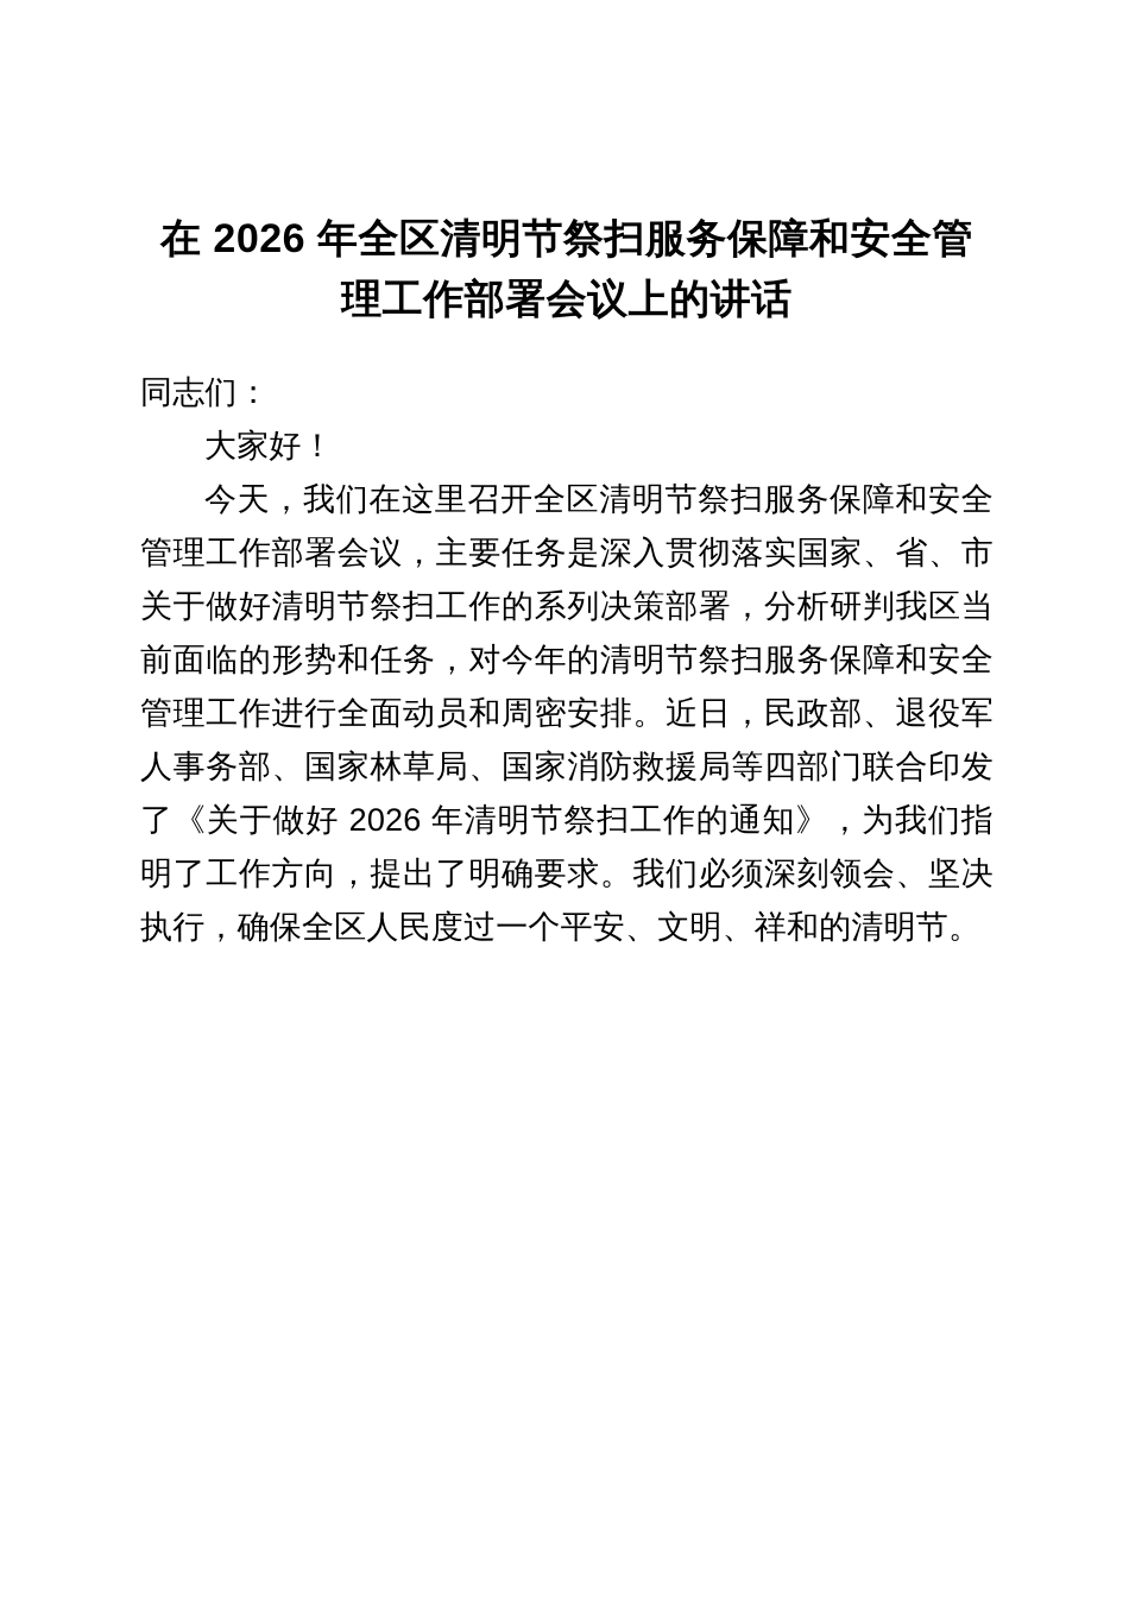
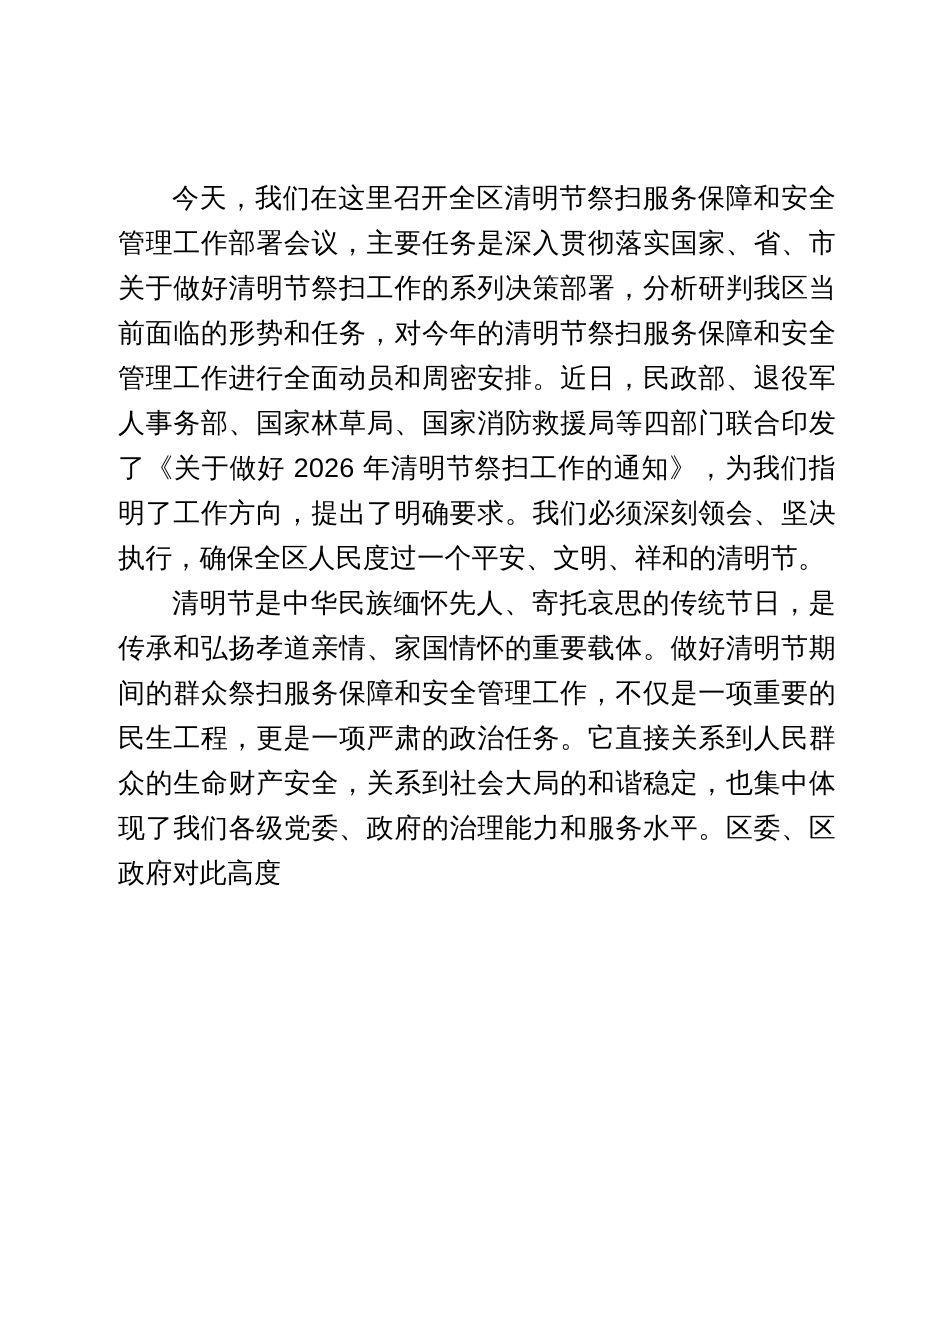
- 在 2026 年全区清明节祭扫服务保障和安全管理工作部署会议上的讲话
- 同志们：
- 大家好！
  今天，我们在这里召开全区清明节祭扫服务保障和安全管理工作部署会议，主要任务是深入贯彻落实国家、省、市关于做好清明节祭扫工作的系列决策部署，分析研判我区当前面临的形势和任务，对今年的清明节祭扫服务保障和安全管理工作进行全面动员和周密安排。近日，民政部、退役军人事务部、国家林草局、国家消防救援局等四部门联合印发了《关于做好 2026 年清明节祭扫工作的通知》，为我们指明了工作方向，提出了明确要求。我们必须深刻领会、坚决执行，确保全区人民度过一个平安、文明、祥和的清明节。
+ 清明节是中华民族缅怀先人、寄托哀思的传统节日，是传承和弘扬孝道亲情、家国情怀的重要载体。做好清明节期间的群众祭扫服务保障和安全管理工作，不仅是一项重要的民生工程，更是一项严肃的政治任务。它直接关系到人民群众的生命财产安全，关系到社会大局的和谐稳定，也集中体现了我们各级党委、政府的治理能力和服务水平。区委、区政府对此高度
